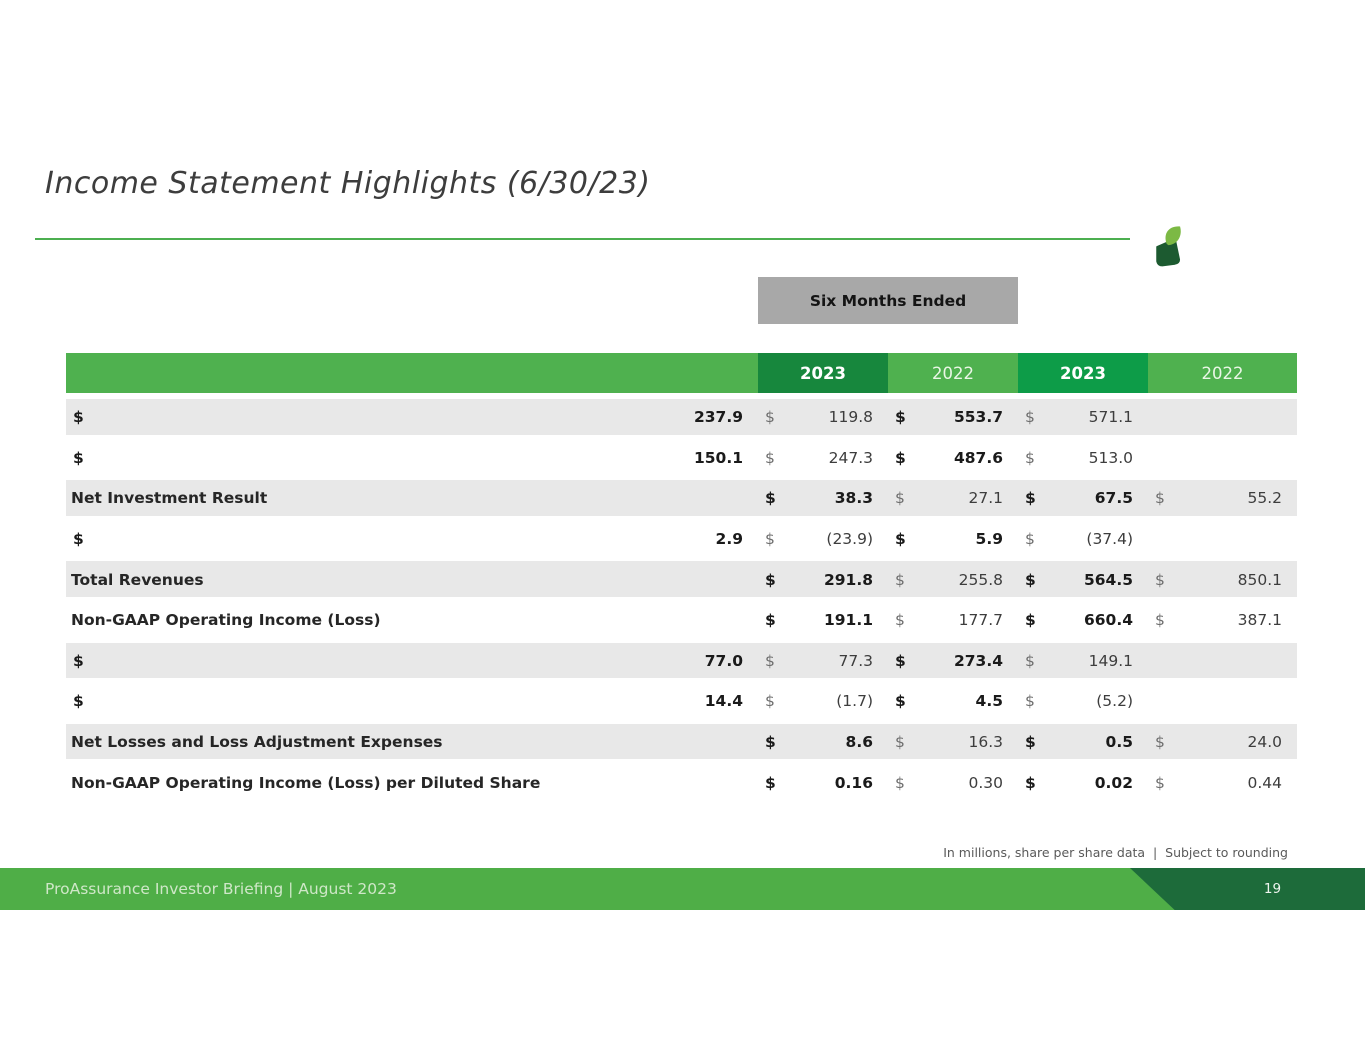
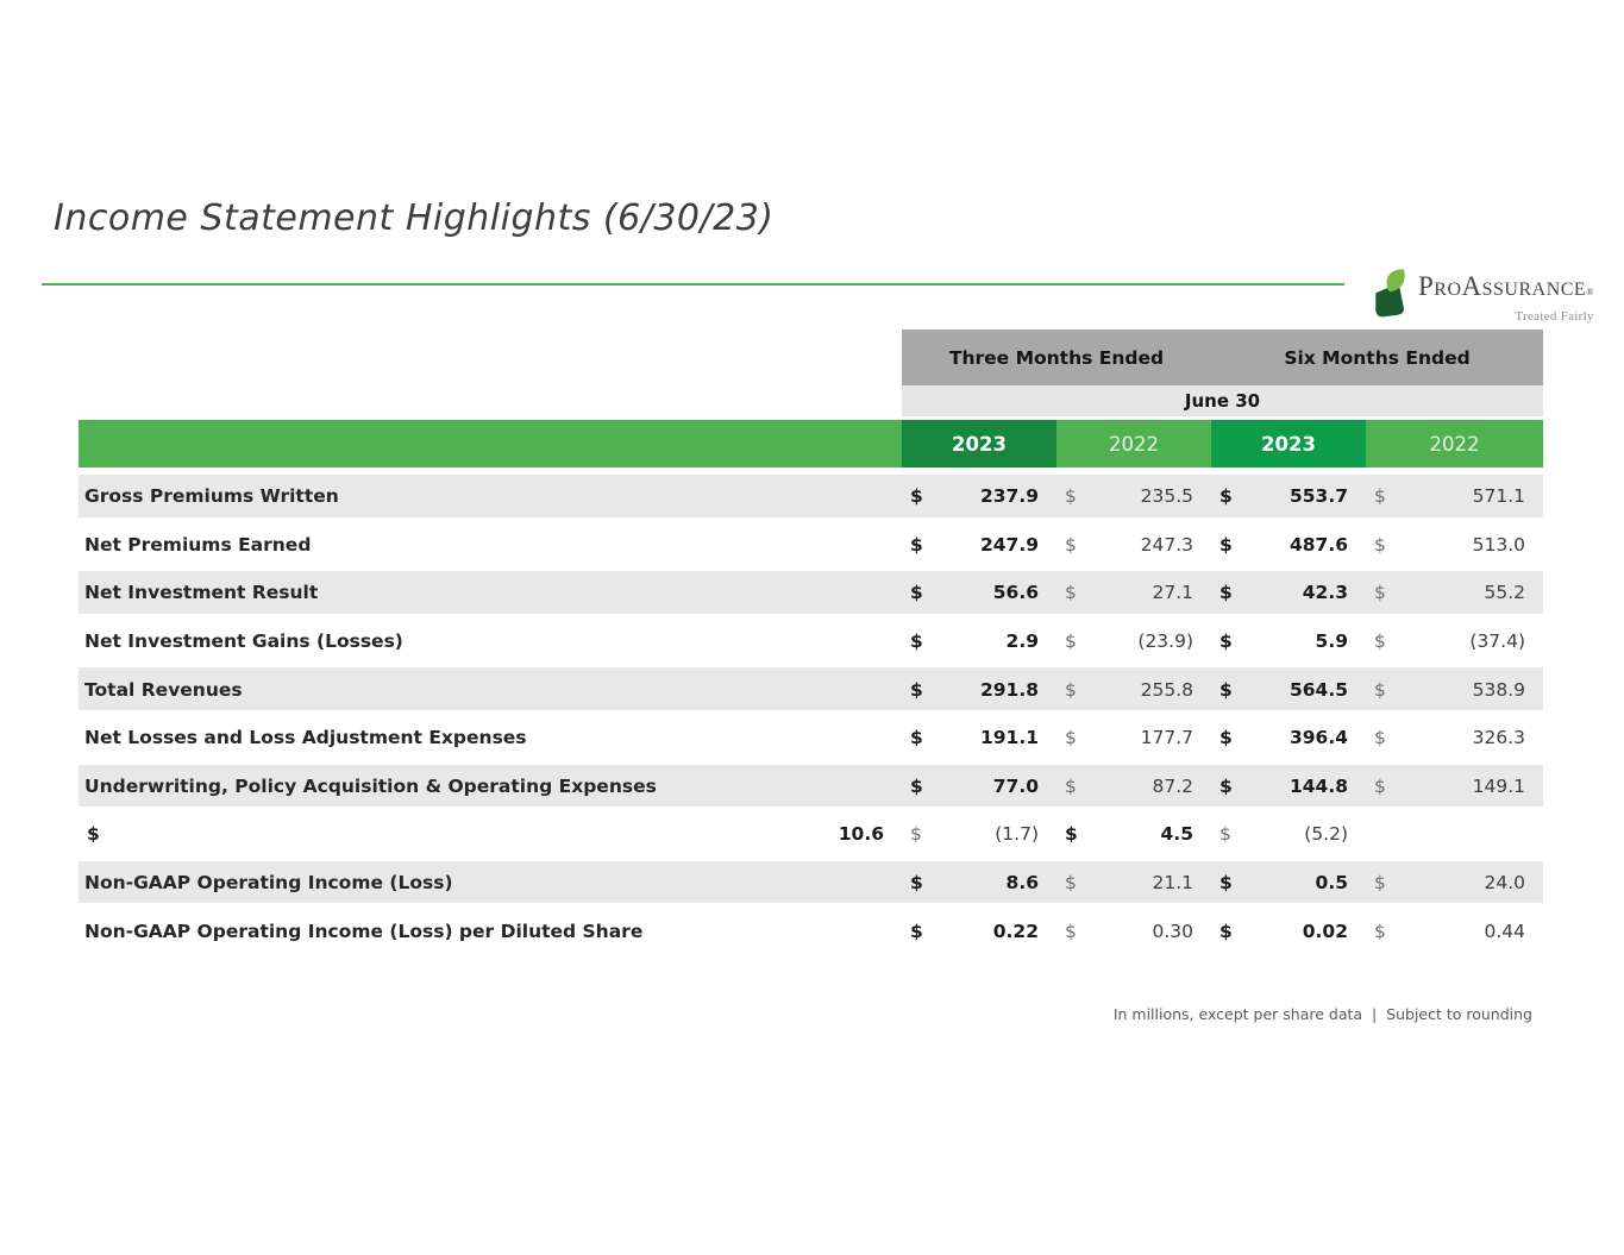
  Income Statement Highlights (6/30/23)
+ ProAssurance®
+ Treated Fairly
+ Three Months Ended
  Six Months Ended
+ June 30
  2023
  2022
  2023
  2022
+ Gross Premiums Written
  $
  237.9
  $
- 119.8
+ 235.5
  $
  553.7
  $
  571.1
+ Net Premiums Earned
  $
- 150.1
+ 247.9
  $
  247.3
  $
  487.6
  $
  513.0
  Net Investment Result
  $
- 38.3
+ 56.6
  $
  27.1
  $
- 67.5
+ 42.3
  $
  55.2
+ Net Investment Gains (Losses)
  $
  2.9
  $
  (23.9)
  $
  5.9
  $
  (37.4)
  Total Revenues
  $
  291.8
  $
  255.8
  $
  564.5
  $
- 850.1
+ 538.9
- Non-GAAP Operating Income (Loss)
+ Net Losses and Loss Adjustment Expenses
  $
  191.1
  $
  177.7
  $
- 660.4
+ 396.4
  $
- 387.1
+ 326.3
+ Underwriting, Policy Acquisition & Operating Expenses
  $
  77.0
  $
- 77.3
+ 87.2
  $
- 273.4
+ 144.8
  $
  149.1
  $
- 14.4
+ 10.6
  $
  (1.7)
  $
  4.5
  $
  (5.2)
- Net Losses and Loss Adjustment Expenses
+ Non-GAAP Operating Income (Loss)
  $
  8.6
  $
- 16.3
+ 21.1
  $
  0.5
  $
  24.0
  Non-GAAP Operating Income (Loss) per Diluted Share
  $
- 0.16
+ 0.22
  $
  0.30
  $
  0.02
  $
  0.44
- In millions, share per share data | Subject to rounding
+ In millions, except per share data | Subject to rounding
- ProAssurance Investor Briefing | August 2023
- 19
